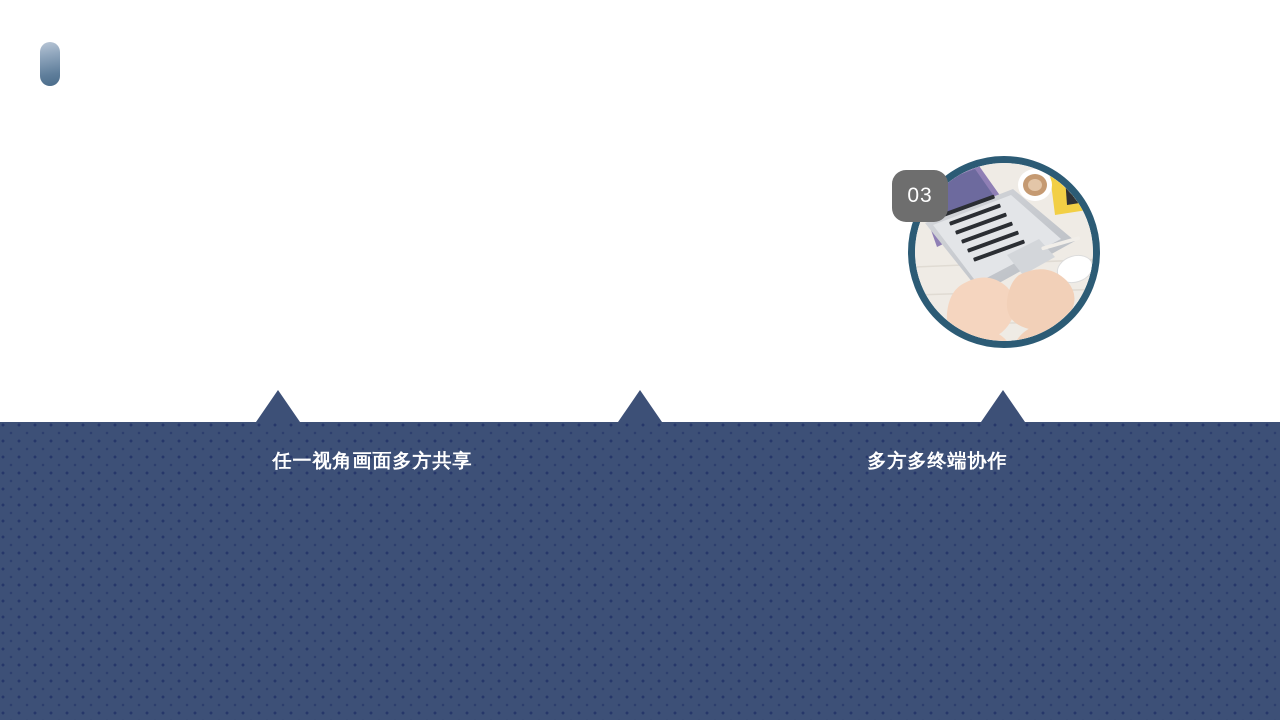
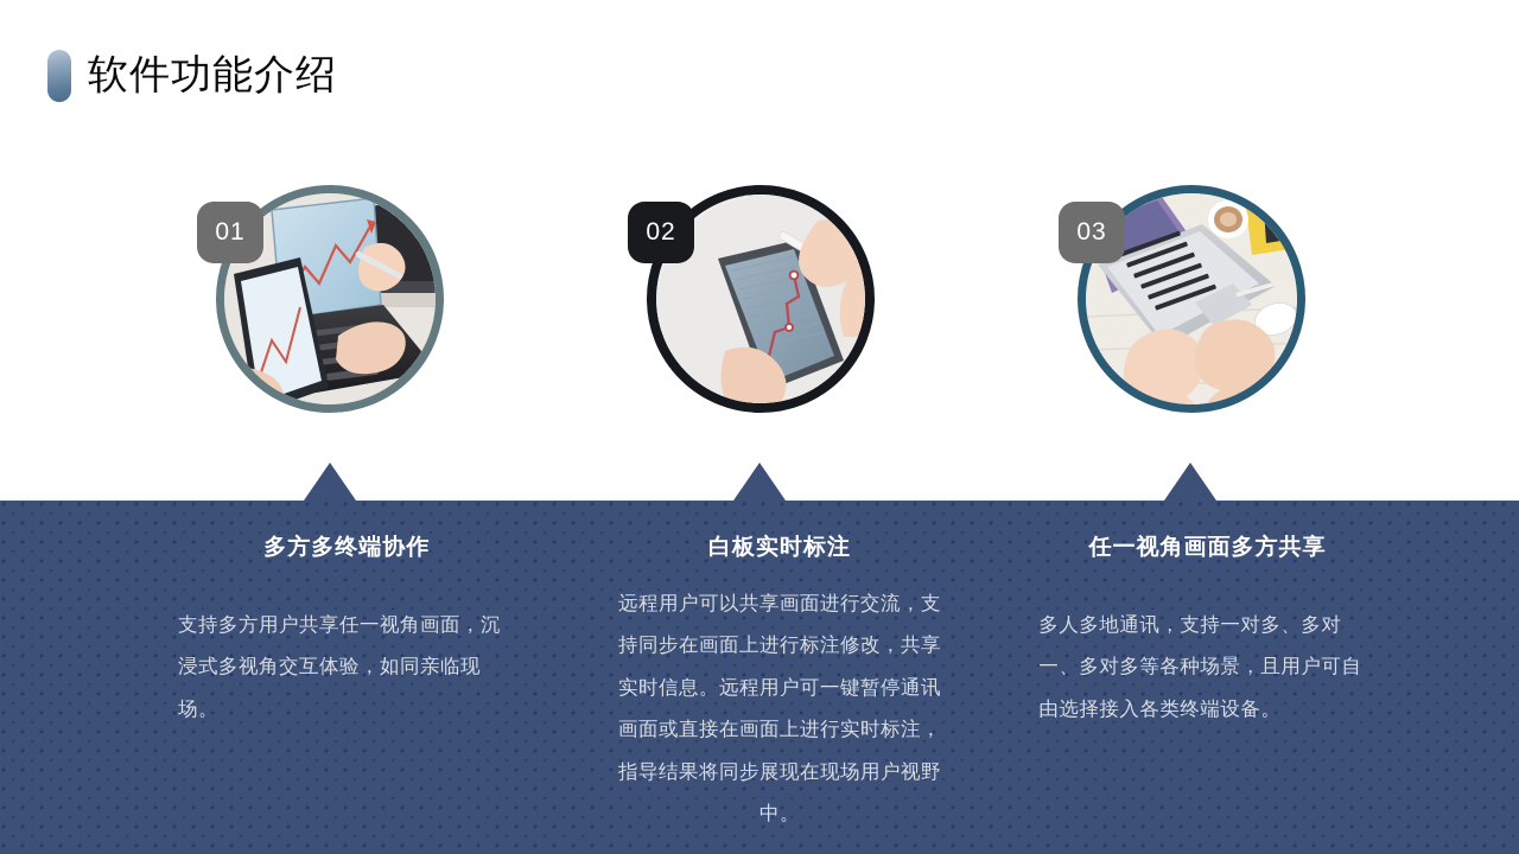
+ 软件功能介绍
+ 01
+ 02
  03
- 任一视角画面多方共享
+ 多方多终端协作
+ 支持多方用户共享任一视角画面，沉浸式多视角交互体验，如同亲临现场。
+ 白板实时标注
+ 远程用户可以共享画面进行交流，支持同步在画面上进行标注修改，共享实时信息。远程用户可一键暂停通讯画面或直接在画面上进行实时标注，指导结果将同步展现在现场用户视野中。
- 多方多终端协作
+ 任一视角画面多方共享
+ 多人多地通讯，支持一对多、多对一、多对多等各种场景，且用户可自由选择接入各类终端设备。
